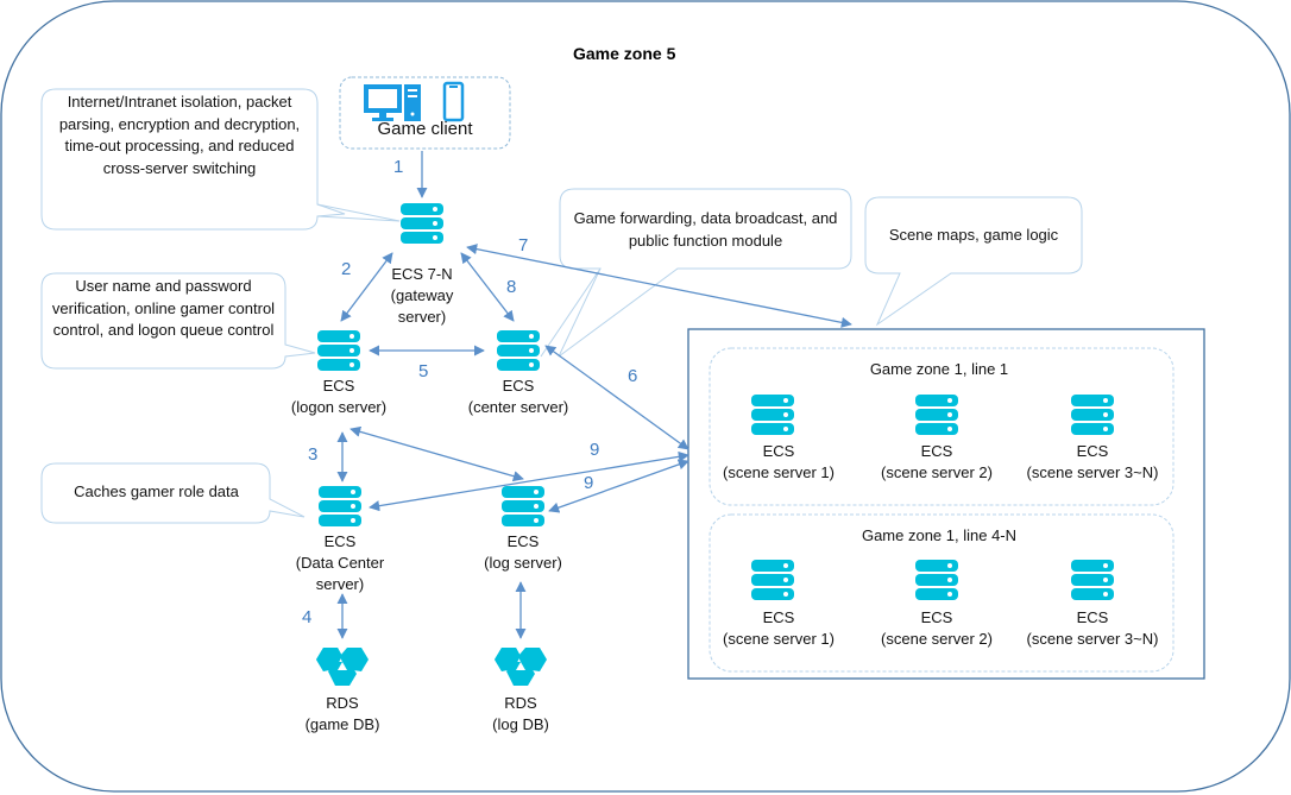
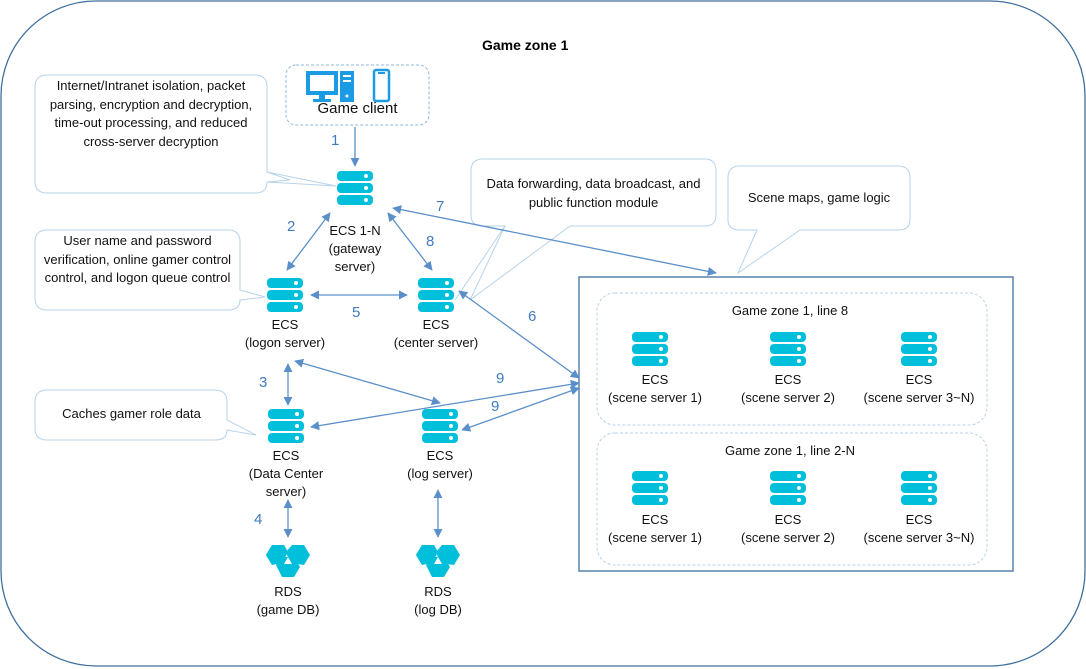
- Game zone 5
+ Game zone 1
  Game client
- Internet/Intranet isolation, packet parsing, encryption and decryption, time-out processing, and reduced cross-server switching
+ Internet/Intranet isolation, packet parsing, encryption and decryption, time-out processing, and reduced cross-server decryption
  User name and password verification, online gamer control control, and logon queue control
- Game forwarding, data broadcast, and public function module
+ Data forwarding, data broadcast, and public function module
  Scene maps, game logic
  Caches gamer role data
- ECS 7-N
+ ECS 1-N
  (gateway
  server)
  ECS
  (logon server)
  ECS
  (center server)
  ECS
  (Data Center
  server)
  ECS
  (log server)
  RDS
  (game DB)
  RDS
  (log DB)
- Game zone 1, line 1
+ Game zone 1, line 8
  ECS
  (scene server 1)
  ECS
  (scene server 2)
  ECS
  (scene server 3~N)
- Game zone 1, line 4-N
+ Game zone 1, line 2-N
  ECS
  (scene server 1)
  ECS
  (scene server 2)
  ECS
  (scene server 3~N)
  1
  2
  8
  7
  5
  6
  3
  9
  9
  4
